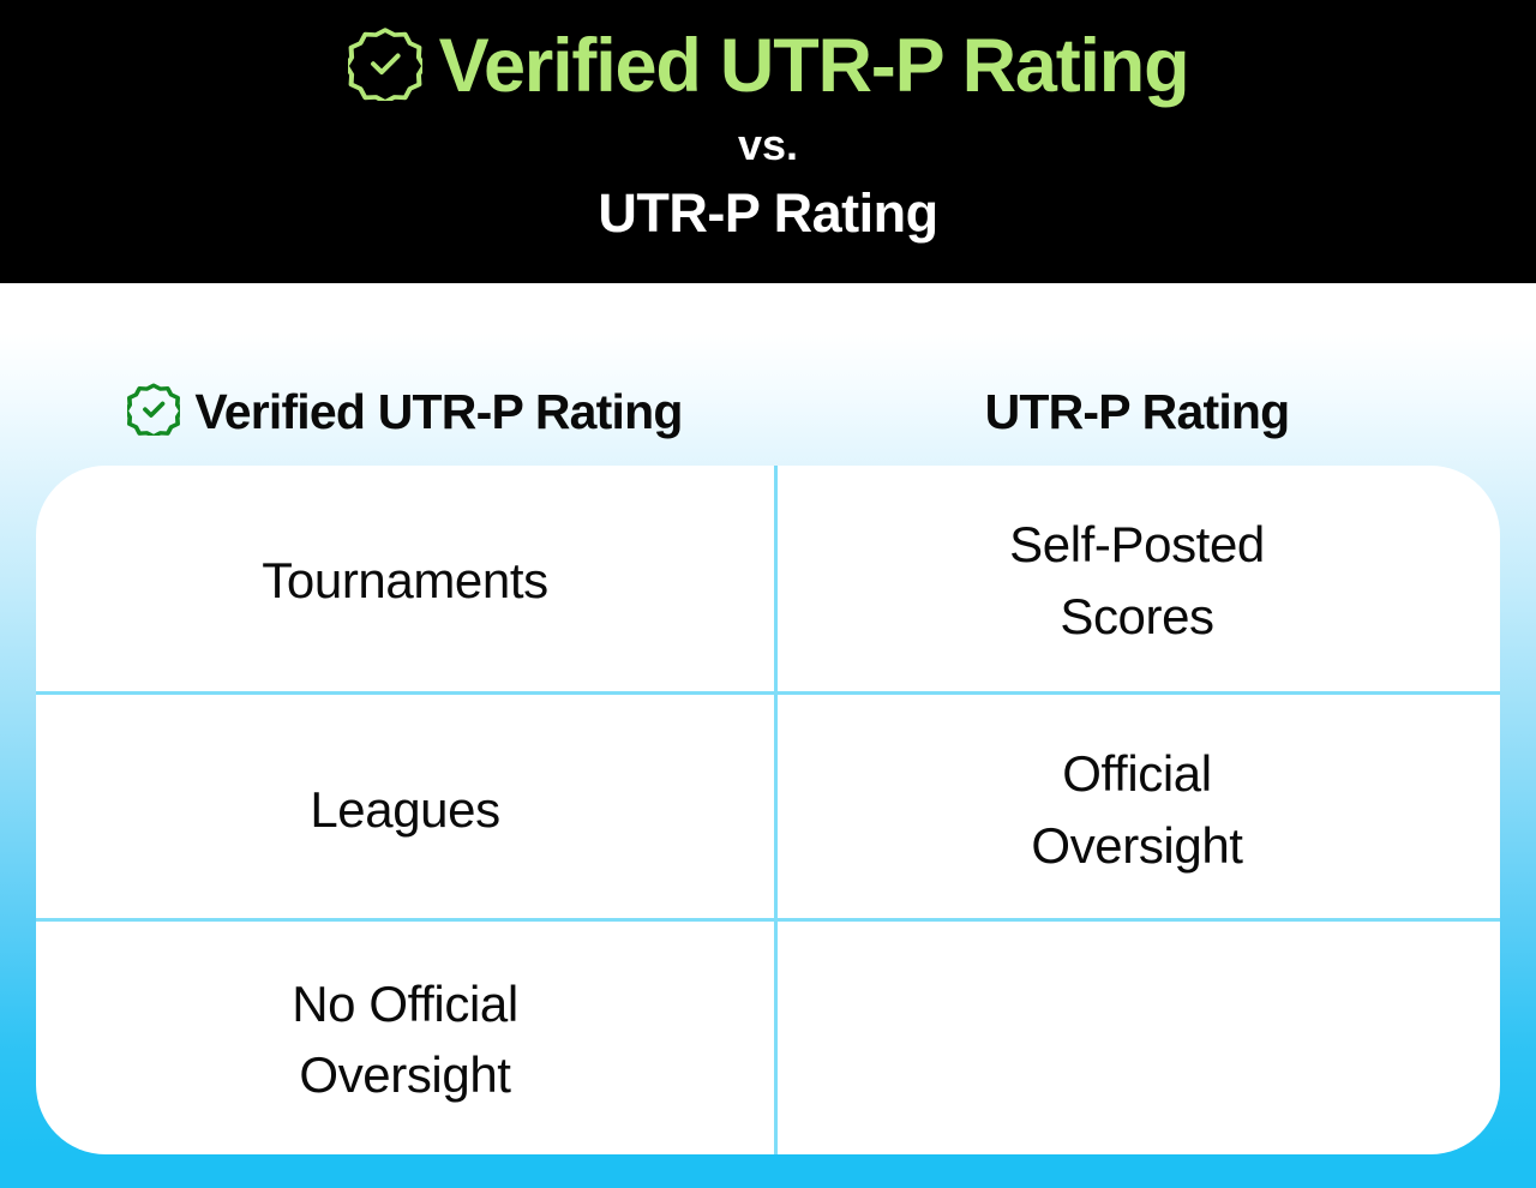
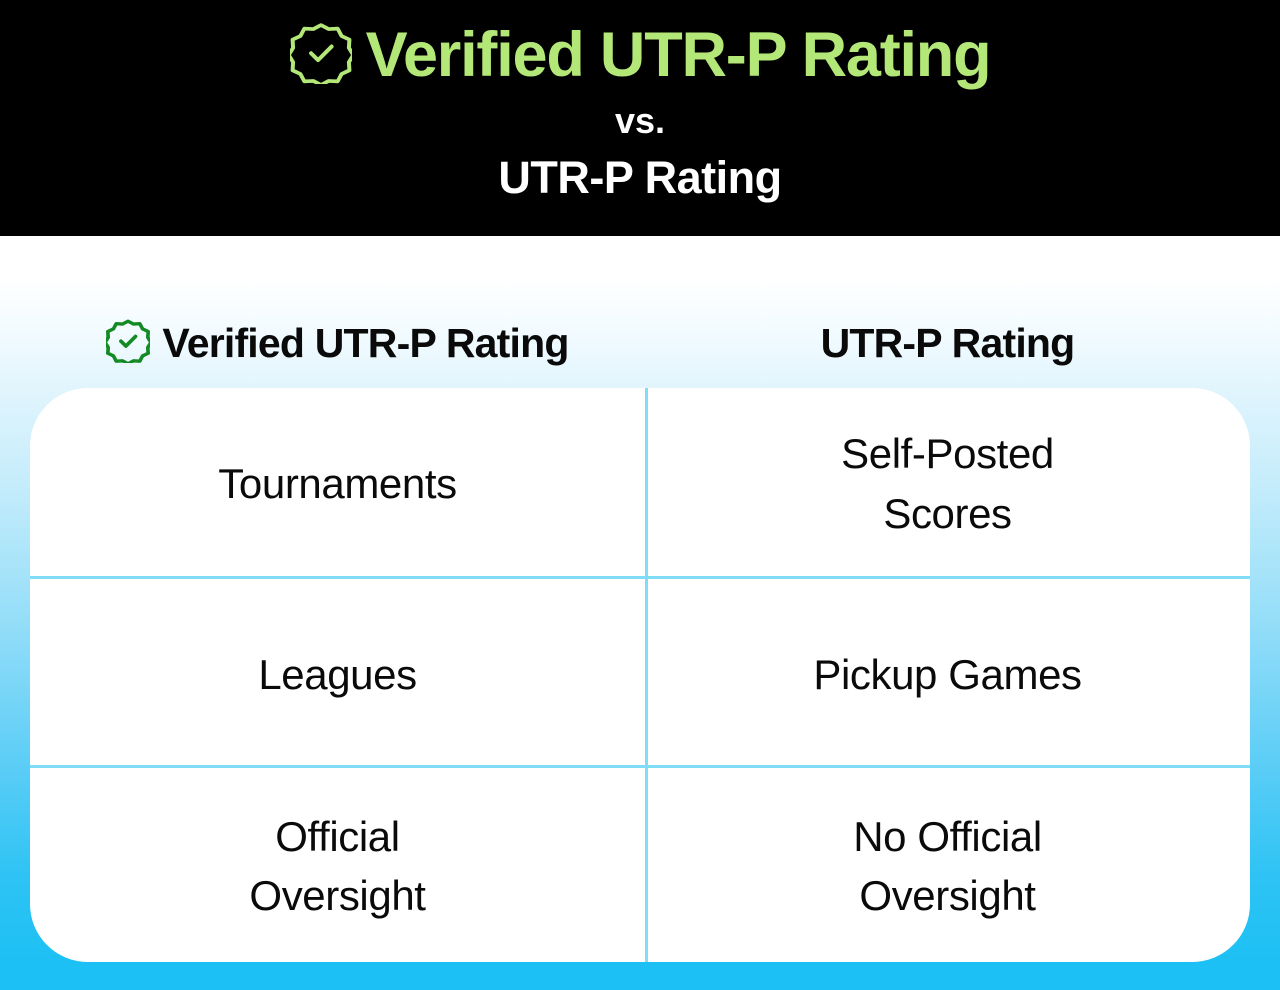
  Verified UTR-P Rating
  vs.
  UTR-P Rating
  Verified UTR-P Rating
  UTR-P Rating
  Tournaments
  Self-Posted
  Scores
  Leagues
+ Pickup Games
  Official
  Oversight
  No Official
  Oversight
